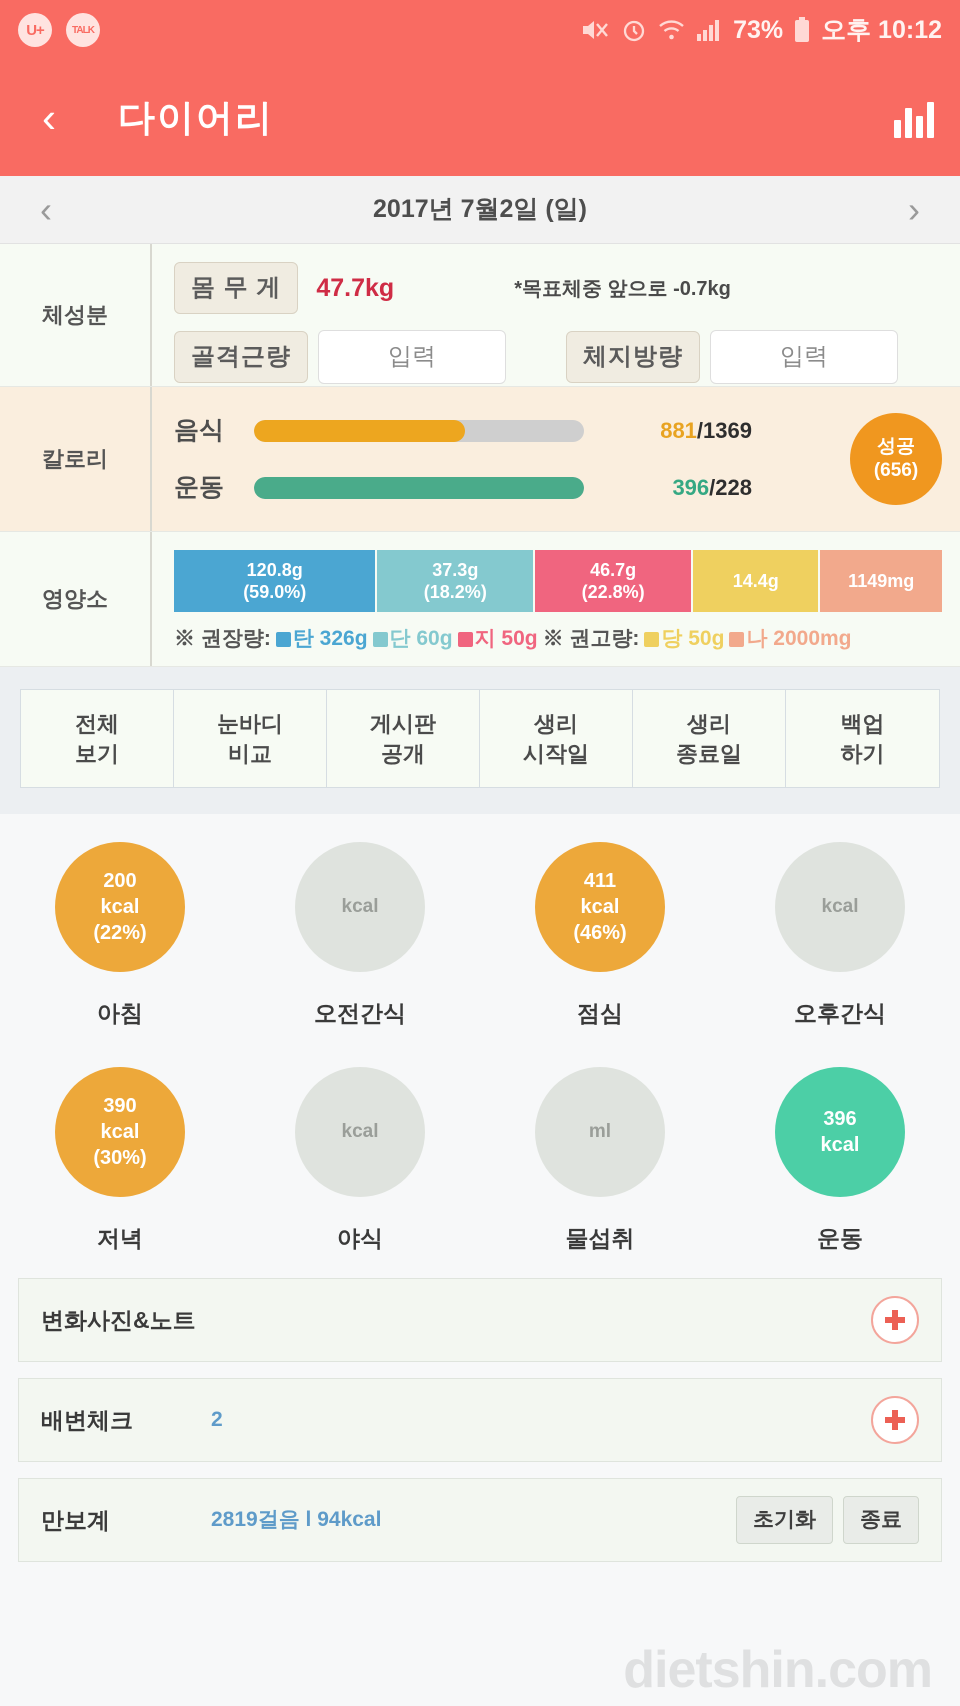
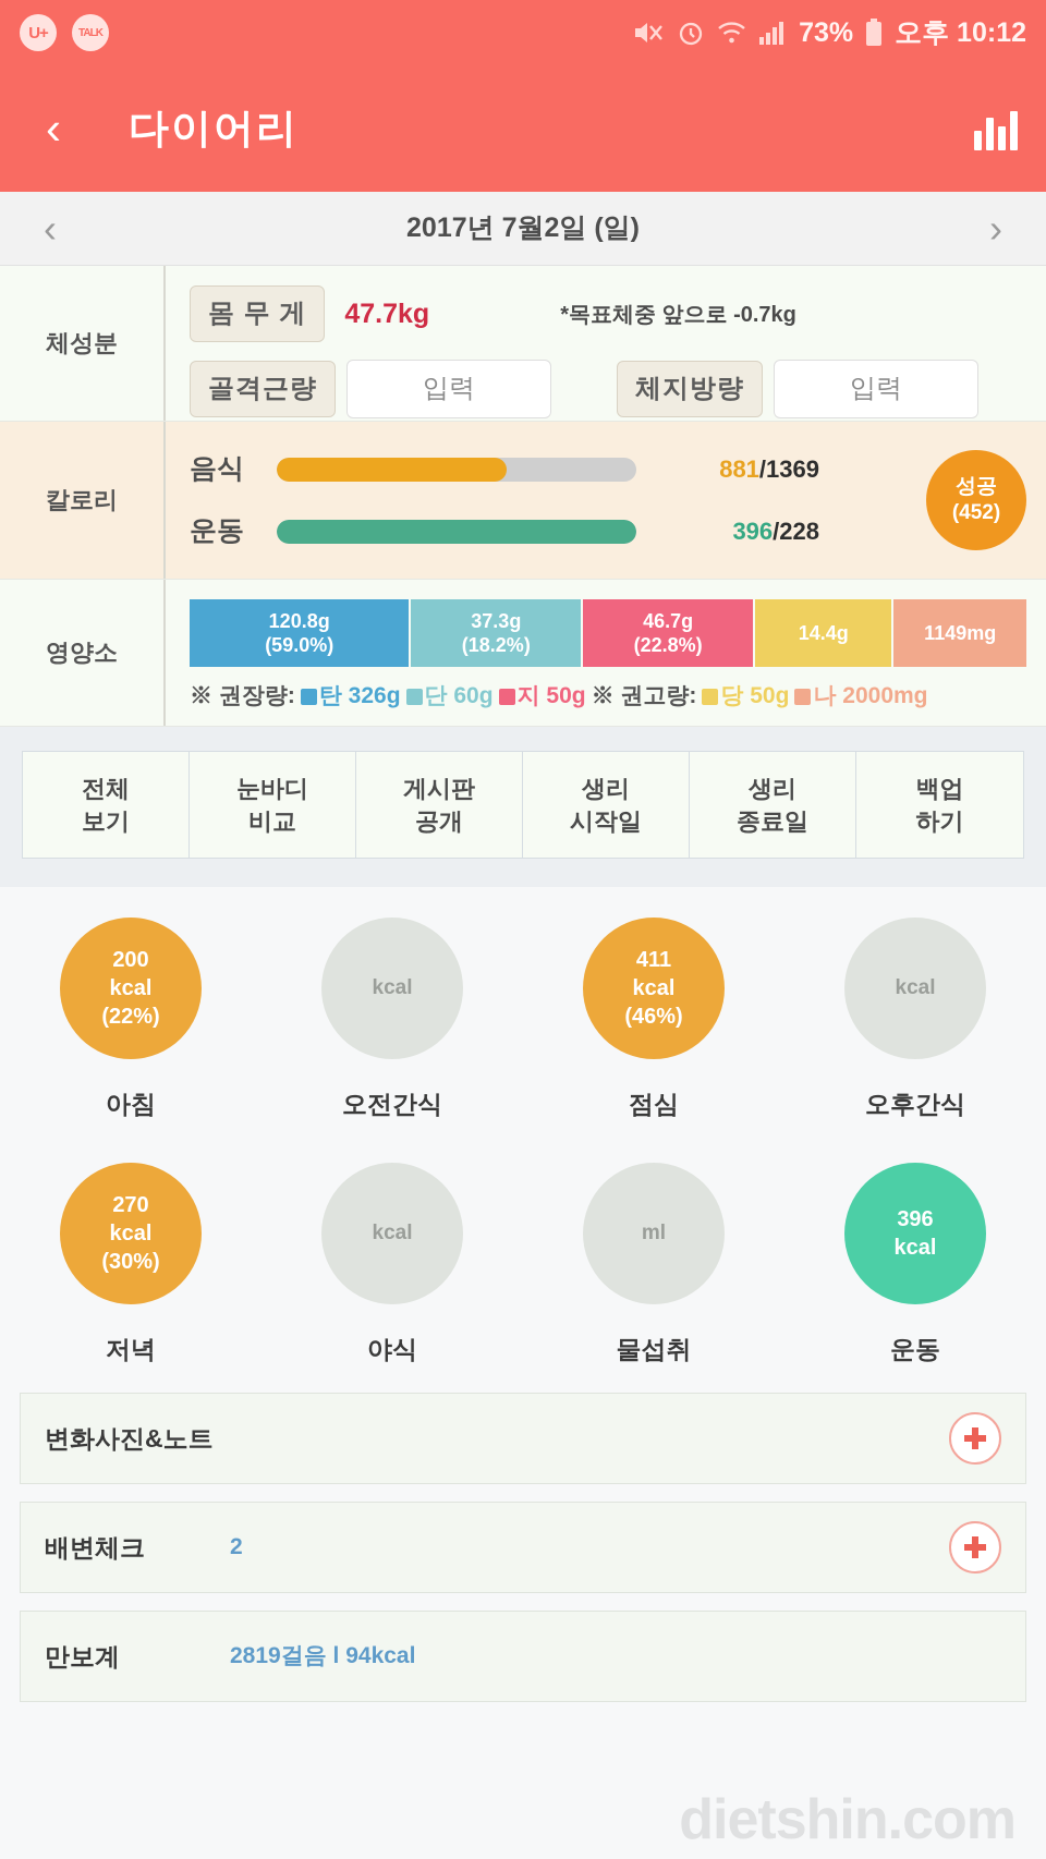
  U+
  TALK
  73%
  오후 10:12
  ‹
  다이어리
  ‹
  2017년 7월2일 (일)
  ›
  체성분
  몸 무 게
  47.7kg
  *목표체중 앞으로 -0.7kg
  골격근량
  입력
  체지방량
  입력
  칼로리
  음식
  881/1369
  운동
  396/228
  성공
- (656)
+ (452)
  영양소
  120.8g
  (59.0%)
  37.3g
  (18.2%)
  46.7g
  (22.8%)
  14.4g
  1149mg
  ※ 권장량:
  탄 326g
  단 60g
  지 50g
  ※ 권고량:
  당 50g
  나 2000mg
  전체
  보기
  눈바디
  비교
  게시판
  공개
  생리
  시작일
  생리
  종료일
  백업
  하기
  200
  kcal
  (22%)
  아침
  kcal
  오전간식
  411
  kcal
  (46%)
  점심
  kcal
  오후간식
- 390
+ 270
  kcal
  (30%)
  저녁
  kcal
  야식
  ml
  물섭취
  396
  kcal
  운동
  변화사진&노트
  배변체크
  2
  만보계
  2819걸음 l 94kcal
- 초기화
- 종료
  dietshin.com
